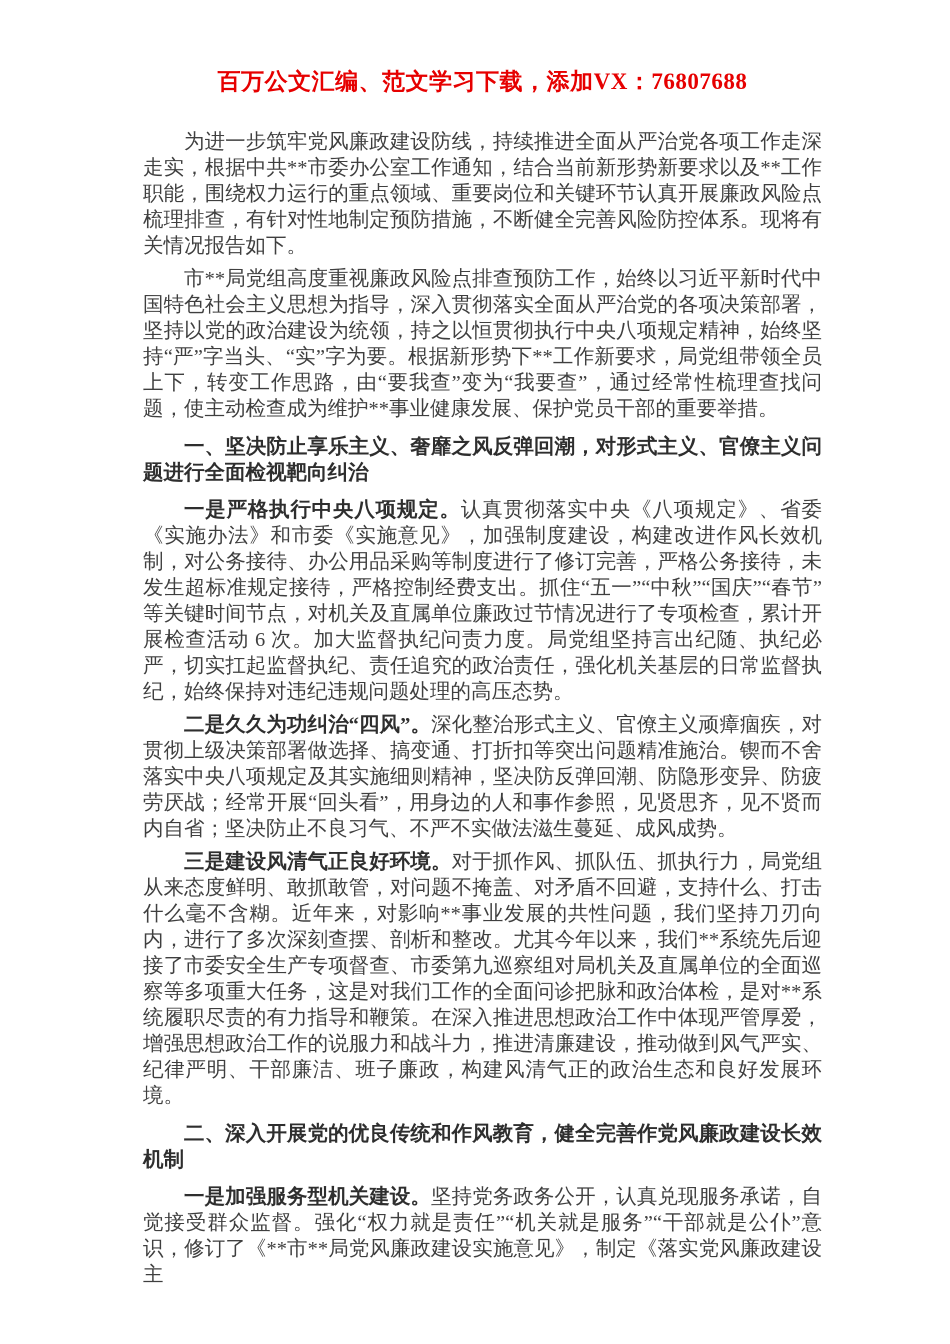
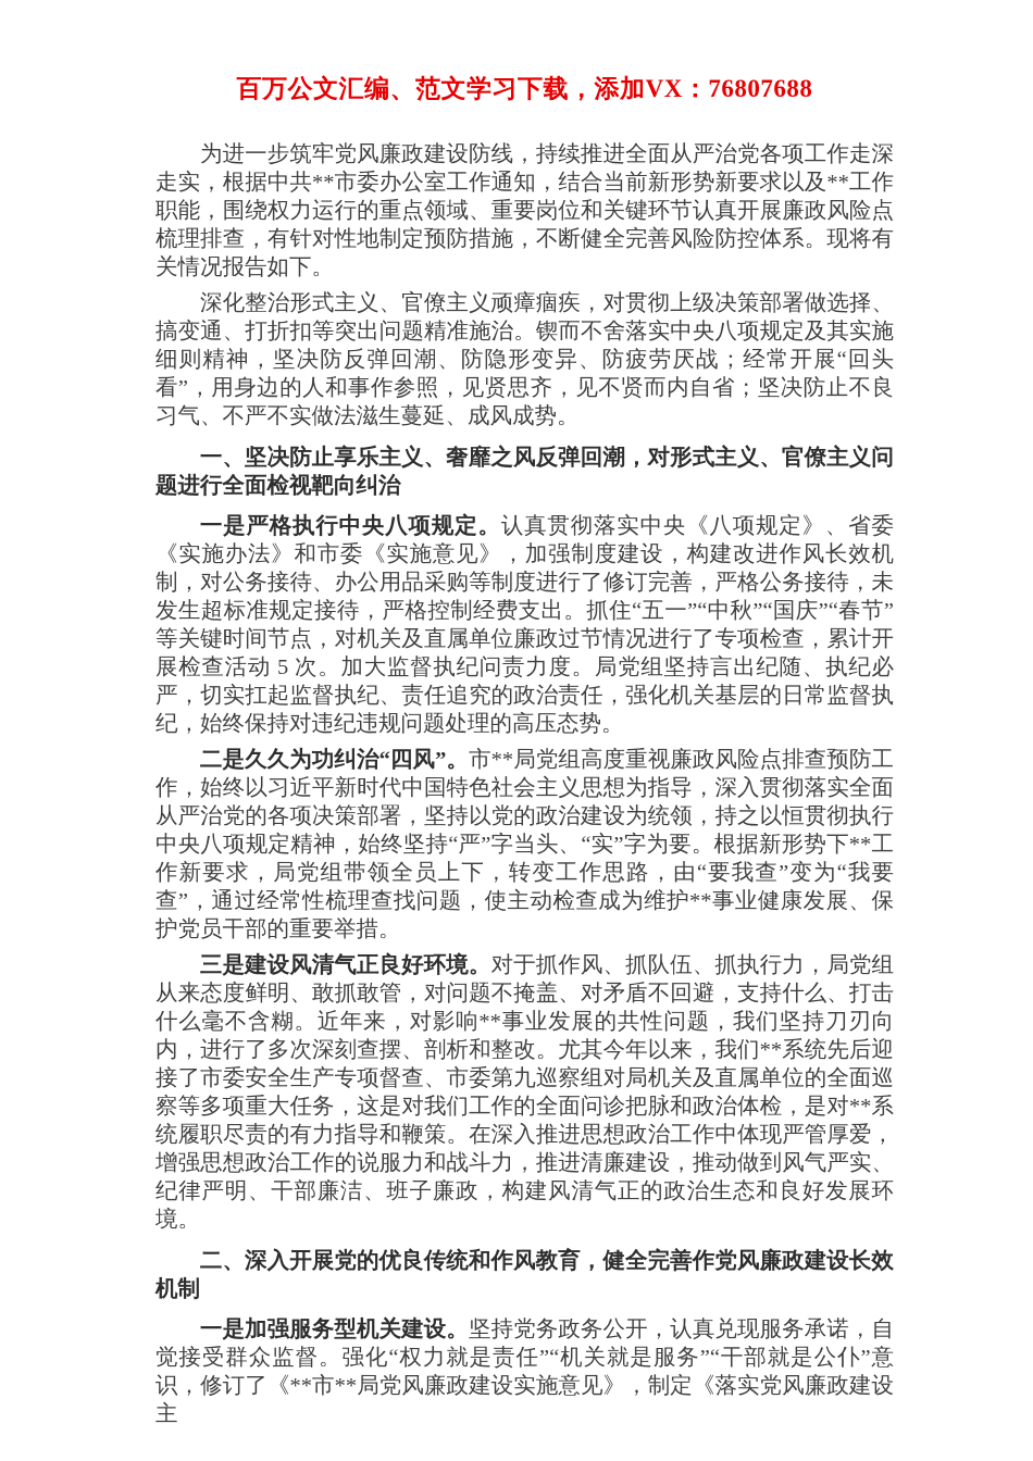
  百万公文汇编、范文学习下载，添加VX：76807688
  为进一步筑牢党风廉政建设防线，持续推进全面从严治党各项工作走深走实，根据中共**市委办公室工作通知，结合当前新形势新要求以及**工作职能，围绕权力运行的重点领域、重要岗位和关键环节认真开展廉政风险点梳理排查，有针对性地制定预防措施，不断健全完善风险防控体系。现将有关情况报告如下。
- 市**局党组高度重视廉政风险点排查预防工作，始终以习近平新时代中国特色社会主义思想为指导，深入贯彻落实全面从严治党的各项决策部署，坚持以党的政治建设为统领，持之以恒贯彻执行中央八项规定精神，始终坚持“严”字当头、“实”字为要。根据新形势下**工作新要求，局党组带领全员上下，转变工作思路，由“要我查”变为“我要查”，通过经常性梳理查找问题，使主动检查成为维护**事业健康发展、保护党员干部的重要举措。
+ 深化整治形式主义、官僚主义顽瘴痼疾，对贯彻上级决策部署做选择、搞变通、打折扣等突出问题精准施治。锲而不舍落实中央八项规定及其实施细则精神，坚决防反弹回潮、防隐形变异、防疲劳厌战；经常开展“回头看”，用身边的人和事作参照，见贤思齐，见不贤而内自省；坚决防止不良习气、不严不实做法滋生蔓延、成风成势。
  一、坚决防止享乐主义、奢靡之风反弹回潮，对形式主义、官僚主义问题进行全面检视靶向纠治
- 一是严格执行中央八项规定。认真贯彻落实中央《八项规定》、省委《实施办法》和市委《实施意见》，加强制度建设，构建改进作风长效机制，对公务接待、办公用品采购等制度进行了修订完善，严格公务接待，未发生超标准规定接待，严格控制经费支出。抓住“五一”“中秋”“国庆”“春节”等关键时间节点，对机关及直属单位廉政过节情况进行了专项检查，累计开展检查活动 6 次。加大监督执纪问责力度。局党组坚持言出纪随、执纪必严，切实扛起监督执纪、责任追究的政治责任，强化机关基层的日常监督执纪，始终保持对违纪违规问题处理的高压态势。
+ 一是严格执行中央八项规定。认真贯彻落实中央《八项规定》、省委《实施办法》和市委《实施意见》，加强制度建设，构建改进作风长效机制，对公务接待、办公用品采购等制度进行了修订完善，严格公务接待，未发生超标准规定接待，严格控制经费支出。抓住“五一”“中秋”“国庆”“春节”等关键时间节点，对机关及直属单位廉政过节情况进行了专项检查，累计开展检查活动 5 次。加大监督执纪问责力度。局党组坚持言出纪随、执纪必严，切实扛起监督执纪、责任追究的政治责任，强化机关基层的日常监督执纪，始终保持对违纪违规问题处理的高压态势。
- 二是久久为功纠治“四风”。深化整治形式主义、官僚主义顽瘴痼疾，对贯彻上级决策部署做选择、搞变通、打折扣等突出问题精准施治。锲而不舍落实中央八项规定及其实施细则精神，坚决防反弹回潮、防隐形变异、防疲劳厌战；经常开展“回头看”，用身边的人和事作参照，见贤思齐，见不贤而内自省；坚决防止不良习气、不严不实做法滋生蔓延、成风成势。
+ 二是久久为功纠治“四风”。市**局党组高度重视廉政风险点排查预防工作，始终以习近平新时代中国特色社会主义思想为指导，深入贯彻落实全面从严治党的各项决策部署，坚持以党的政治建设为统领，持之以恒贯彻执行中央八项规定精神，始终坚持“严”字当头、“实”字为要。根据新形势下**工作新要求，局党组带领全员上下，转变工作思路，由“要我查”变为“我要查”，通过经常性梳理查找问题，使主动检查成为维护**事业健康发展、保护党员干部的重要举措。
  三是建设风清气正良好环境。对于抓作风、抓队伍、抓执行力，局党组从来态度鲜明、敢抓敢管，对问题不掩盖、对矛盾不回避，支持什么、打击什么毫不含糊。近年来，对影响**事业发展的共性问题，我们坚持刀刃向内，进行了多次深刻查摆、剖析和整改。尤其今年以来，我们**系统先后迎接了市委安全生产专项督查、市委第九巡察组对局机关及直属单位的全面巡察等多项重大任务，这是对我们工作的全面问诊把脉和政治体检，是对**系统履职尽责的有力指导和鞭策。在深入推进思想政治工作中体现严管厚爱，增强思想政治工作的说服力和战斗力，推进清廉建设，推动做到风气严实、纪律严明、干部廉洁、班子廉政，构建风清气正的政治生态和良好发展环境。
  二、深入开展党的优良传统和作风教育，健全完善作党风廉政建设长效机制
  一是加强服务型机关建设。坚持党务政务公开，认真兑现服务承诺，自觉接受群众监督。强化“权力就是责任”“机关就是服务”“干部就是公仆”意识，修订了《**市**局党风廉政建设实施意见》，制定《落实党风廉政建设主
